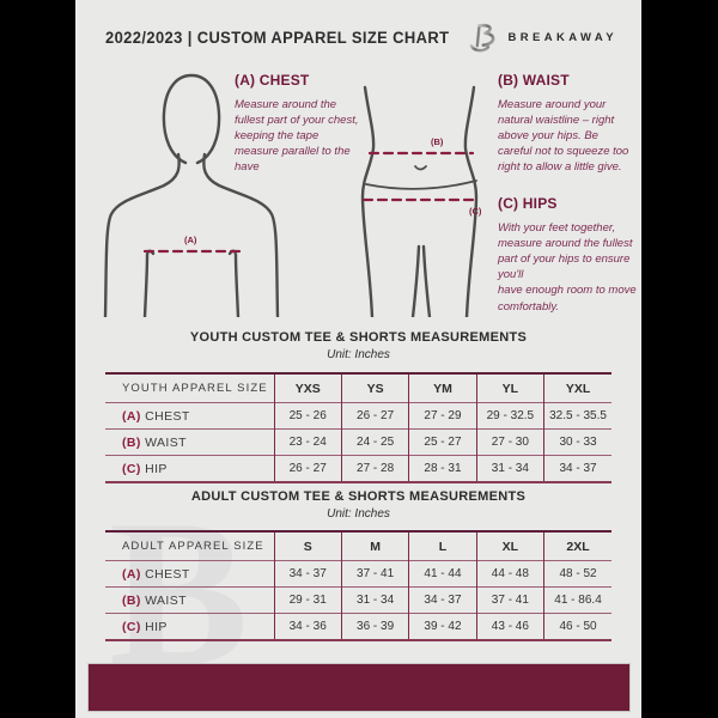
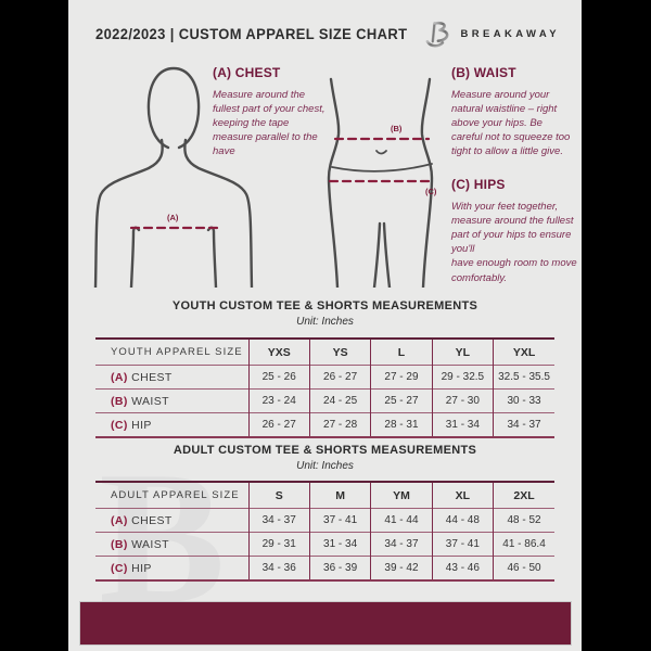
  2022/2023 | CUSTOM APPAREL SIZE CHART
  BREAKAWAY
  (A)
  (B)
  (C)
  (A) CHEST
  Measure around the fullest part of your chest, keeping the tape measure parallel to the have
  (B) WAIST
- Measure around your natural waistline – right above your hips. Be careful not to squeeze too right to allow a little give.
+ Measure around your natural waistline – right above your hips. Be careful not to squeeze too tight to allow a little give.
  (C) HIPS
  With your feet together, measure around the fullest part of your hips to ensure you'll
  have enough room to move comfortably.
  B
  YOUTH CUSTOM TEE & SHORTS MEASUREMENTS
  Unit: Inches
- YOUTH APPAREL SIZE	YXS	YS	YM	YL	YXL
+ YOUTH APPAREL SIZE	YXS	YS	L	YL	YXL
  (A) CHEST	25 - 26	26 - 27	27 - 29	29 - 32.5	32.5 - 35.5
  (B) WAIST	23 - 24	24 - 25	25 - 27	27 - 30	30 - 33
  (C) HIP	26 - 27	27 - 28	28 - 31	31 - 34	34 - 37
  ADULT CUSTOM TEE & SHORTS MEASUREMENTS
  Unit: Inches
- ADULT APPAREL SIZE	S	M	L	XL	2XL
+ ADULT APPAREL SIZE	S	M	YM	XL	2XL
  (A) CHEST	34 - 37	37 - 41	41 - 44	44 - 48	48 - 52
  (B) WAIST	29 - 31	31 - 34	34 - 37	37 - 41	41 - 86.4
  (C) HIP	34 - 36	36 - 39	39 - 42	43 - 46	46 - 50
